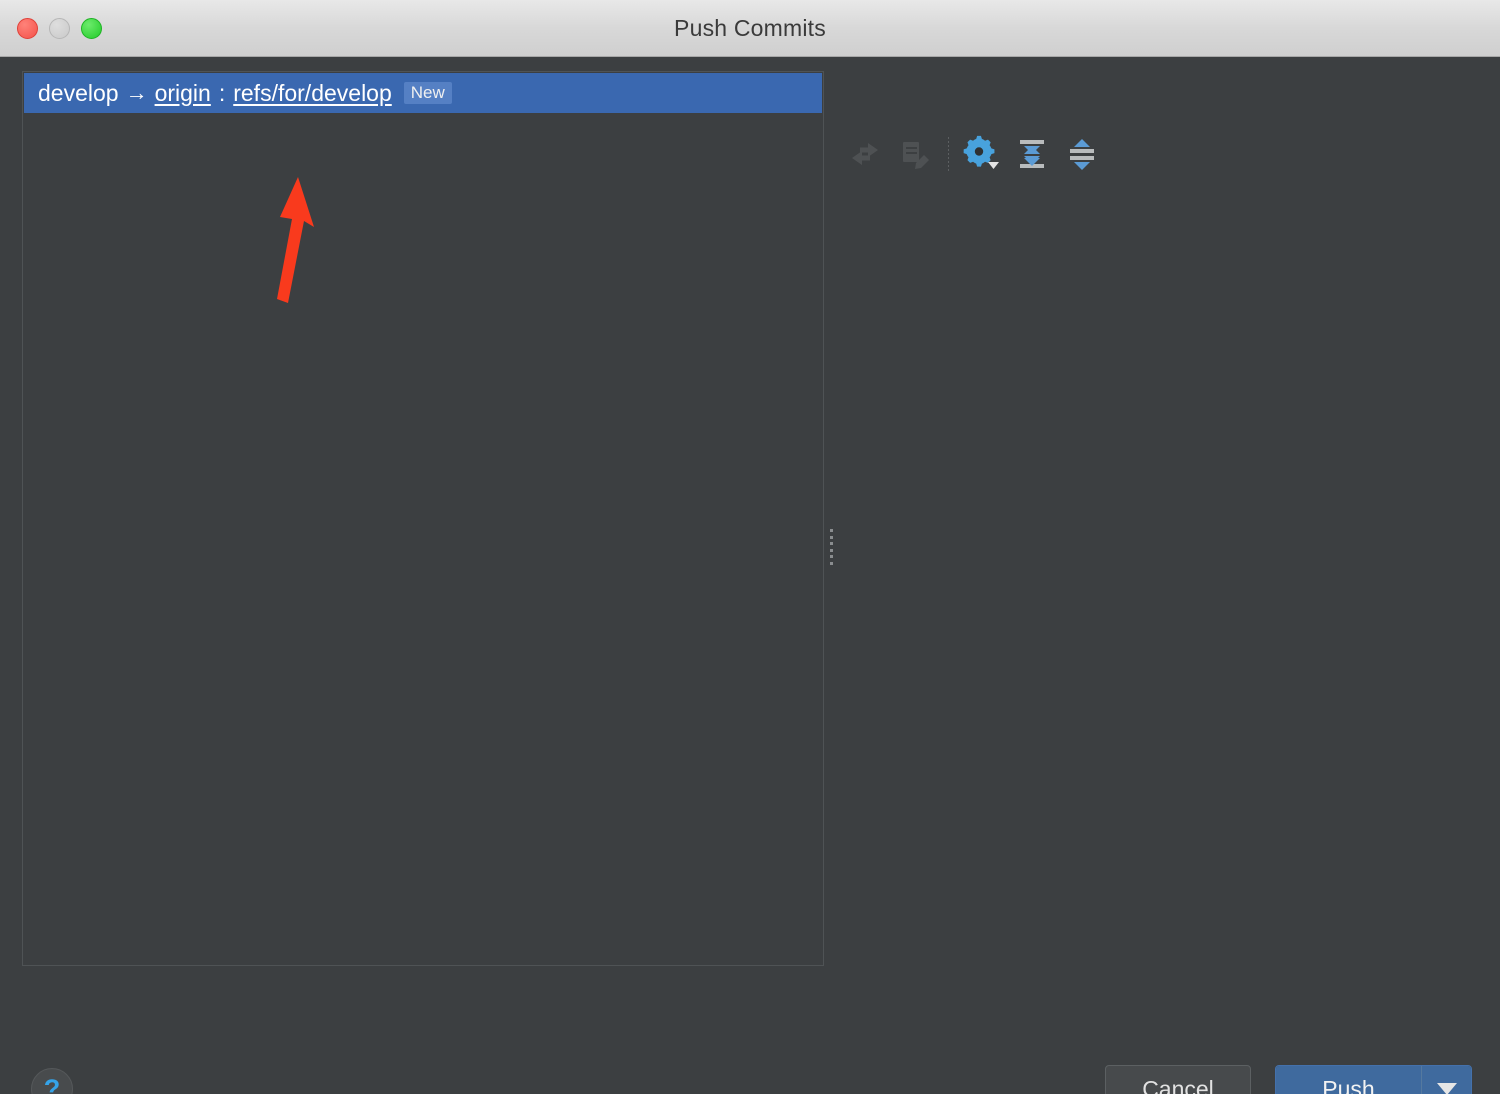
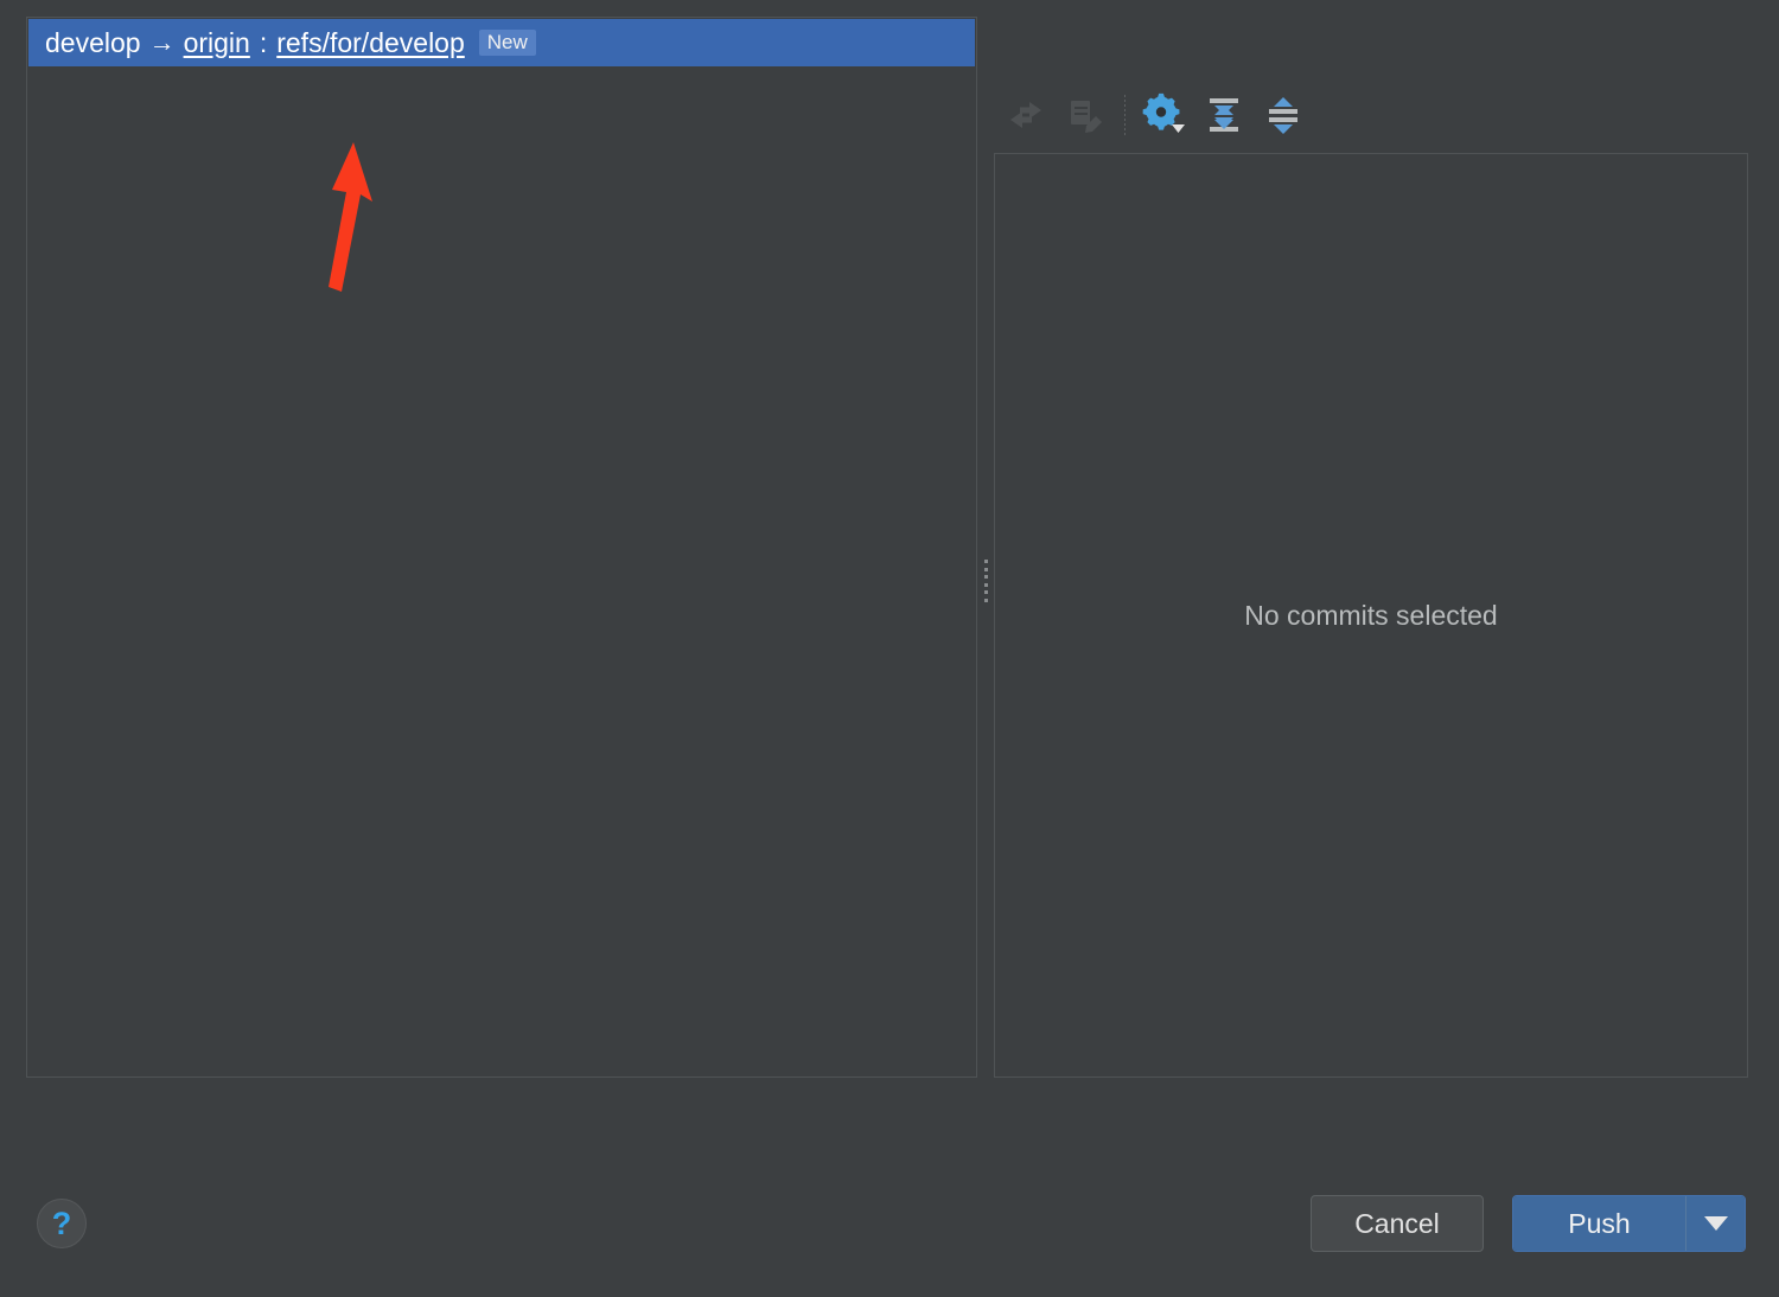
- Push Commits
  develop
  →
  origin
  :
  refs/for/develop
  New
+ No commits selected
  ?
  Cancel
  Push
